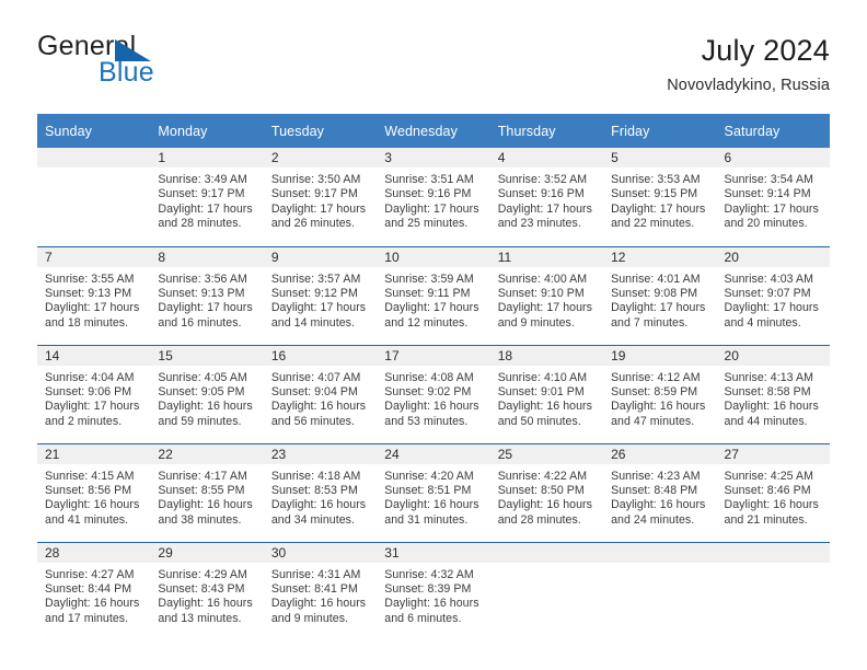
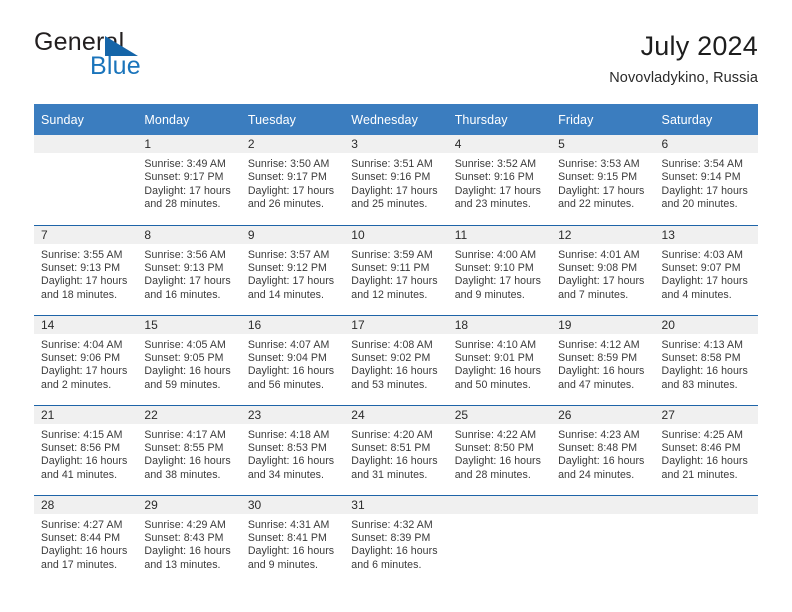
  General
  Blue
  July 2024
  Novovladykino, Russia
  Sunday	Monday	Tuesday	Wednesday	Thursday	Friday	Saturday
  	1 Sunrise: 3:49 AM Sunset: 9:17 PM Daylight: 17 hours and 28 minutes.	2 Sunrise: 3:50 AM Sunset: 9:17 PM Daylight: 17 hours and 26 minutes.	3 Sunrise: 3:51 AM Sunset: 9:16 PM Daylight: 17 hours and 25 minutes.	4 Sunrise: 3:52 AM Sunset: 9:16 PM Daylight: 17 hours and 23 minutes.	5 Sunrise: 3:53 AM Sunset: 9:15 PM Daylight: 17 hours and 22 minutes.	6 Sunrise: 3:54 AM Sunset: 9:14 PM Daylight: 17 hours and 20 minutes.
- 7 Sunrise: 3:55 AM Sunset: 9:13 PM Daylight: 17 hours and 18 minutes.	8 Sunrise: 3:56 AM Sunset: 9:13 PM Daylight: 17 hours and 16 minutes.	9 Sunrise: 3:57 AM Sunset: 9:12 PM Daylight: 17 hours and 14 minutes.	10 Sunrise: 3:59 AM Sunset: 9:11 PM Daylight: 17 hours and 12 minutes.	11 Sunrise: 4:00 AM Sunset: 9:10 PM Daylight: 17 hours and 9 minutes.	12 Sunrise: 4:01 AM Sunset: 9:08 PM Daylight: 17 hours and 7 minutes.	20 Sunrise: 4:03 AM Sunset: 9:07 PM Daylight: 17 hours and 4 minutes.
+ 7 Sunrise: 3:55 AM Sunset: 9:13 PM Daylight: 17 hours and 18 minutes.	8 Sunrise: 3:56 AM Sunset: 9:13 PM Daylight: 17 hours and 16 minutes.	9 Sunrise: 3:57 AM Sunset: 9:12 PM Daylight: 17 hours and 14 minutes.	10 Sunrise: 3:59 AM Sunset: 9:11 PM Daylight: 17 hours and 12 minutes.	11 Sunrise: 4:00 AM Sunset: 9:10 PM Daylight: 17 hours and 9 minutes.	12 Sunrise: 4:01 AM Sunset: 9:08 PM Daylight: 17 hours and 7 minutes.	13 Sunrise: 4:03 AM Sunset: 9:07 PM Daylight: 17 hours and 4 minutes.
- 14 Sunrise: 4:04 AM Sunset: 9:06 PM Daylight: 17 hours and 2 minutes.	15 Sunrise: 4:05 AM Sunset: 9:05 PM Daylight: 16 hours and 59 minutes.	16 Sunrise: 4:07 AM Sunset: 9:04 PM Daylight: 16 hours and 56 minutes.	17 Sunrise: 4:08 AM Sunset: 9:02 PM Daylight: 16 hours and 53 minutes.	18 Sunrise: 4:10 AM Sunset: 9:01 PM Daylight: 16 hours and 50 minutes.	19 Sunrise: 4:12 AM Sunset: 8:59 PM Daylight: 16 hours and 47 minutes.	20 Sunrise: 4:13 AM Sunset: 8:58 PM Daylight: 16 hours and 44 minutes.
+ 14 Sunrise: 4:04 AM Sunset: 9:06 PM Daylight: 17 hours and 2 minutes.	15 Sunrise: 4:05 AM Sunset: 9:05 PM Daylight: 16 hours and 59 minutes.	16 Sunrise: 4:07 AM Sunset: 9:04 PM Daylight: 16 hours and 56 minutes.	17 Sunrise: 4:08 AM Sunset: 9:02 PM Daylight: 16 hours and 53 minutes.	18 Sunrise: 4:10 AM Sunset: 9:01 PM Daylight: 16 hours and 50 minutes.	19 Sunrise: 4:12 AM Sunset: 8:59 PM Daylight: 16 hours and 47 minutes.	20 Sunrise: 4:13 AM Sunset: 8:58 PM Daylight: 16 hours and 83 minutes.
  21 Sunrise: 4:15 AM Sunset: 8:56 PM Daylight: 16 hours and 41 minutes.	22 Sunrise: 4:17 AM Sunset: 8:55 PM Daylight: 16 hours and 38 minutes.	23 Sunrise: 4:18 AM Sunset: 8:53 PM Daylight: 16 hours and 34 minutes.	24 Sunrise: 4:20 AM Sunset: 8:51 PM Daylight: 16 hours and 31 minutes.	25 Sunrise: 4:22 AM Sunset: 8:50 PM Daylight: 16 hours and 28 minutes.	26 Sunrise: 4:23 AM Sunset: 8:48 PM Daylight: 16 hours and 24 minutes.	27 Sunrise: 4:25 AM Sunset: 8:46 PM Daylight: 16 hours and 21 minutes.
  28 Sunrise: 4:27 AM Sunset: 8:44 PM Daylight: 16 hours and 17 minutes.	29 Sunrise: 4:29 AM Sunset: 8:43 PM Daylight: 16 hours and 13 minutes.	30 Sunrise: 4:31 AM Sunset: 8:41 PM Daylight: 16 hours and 9 minutes.	31 Sunrise: 4:32 AM Sunset: 8:39 PM Daylight: 16 hours and 6 minutes.
